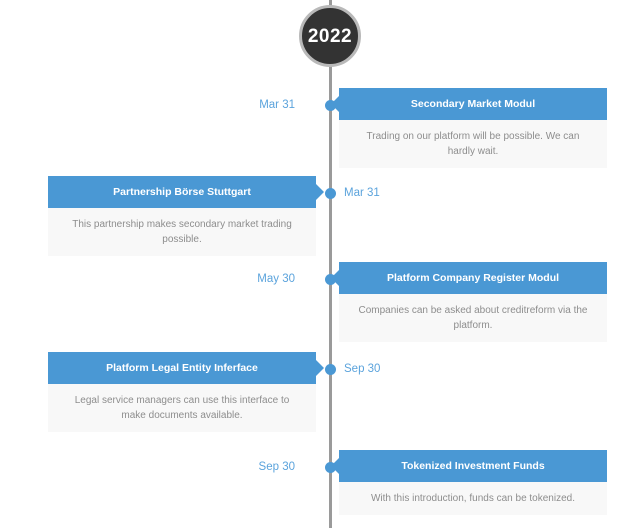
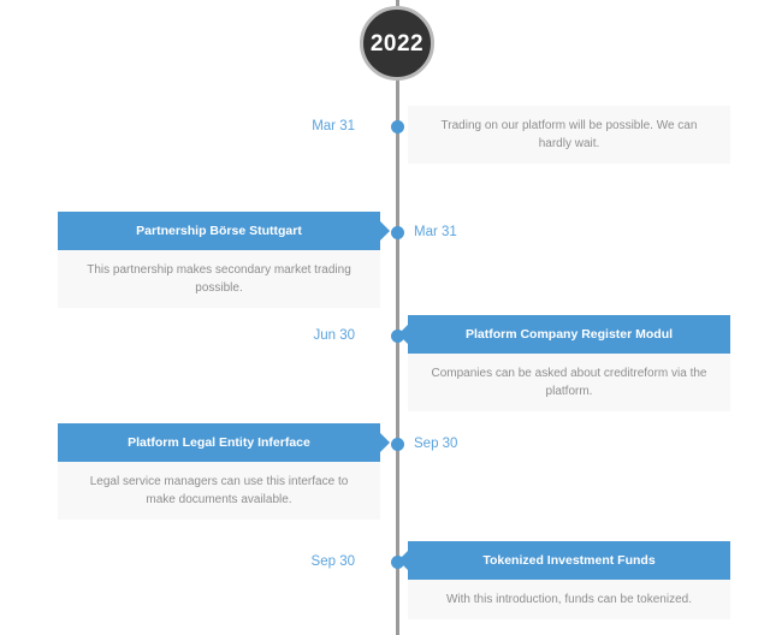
  2022
  Mar 31
- Secondary Market Modul
  Trading on our platform will be possible. We can hardly wait.
  Mar 31
  Partnership Börse Stuttgart
  This partnership makes secondary market trading possible.
- May 30
+ Jun 30
  Platform Company Register Modul
  Companies can be asked about creditreform via the platform.
  Sep 30
  Platform Legal Entity Inferface
  Legal service managers can use this interface to make documents available.
  Sep 30
  Tokenized Investment Funds
  With this introduction, funds can be tokenized.
